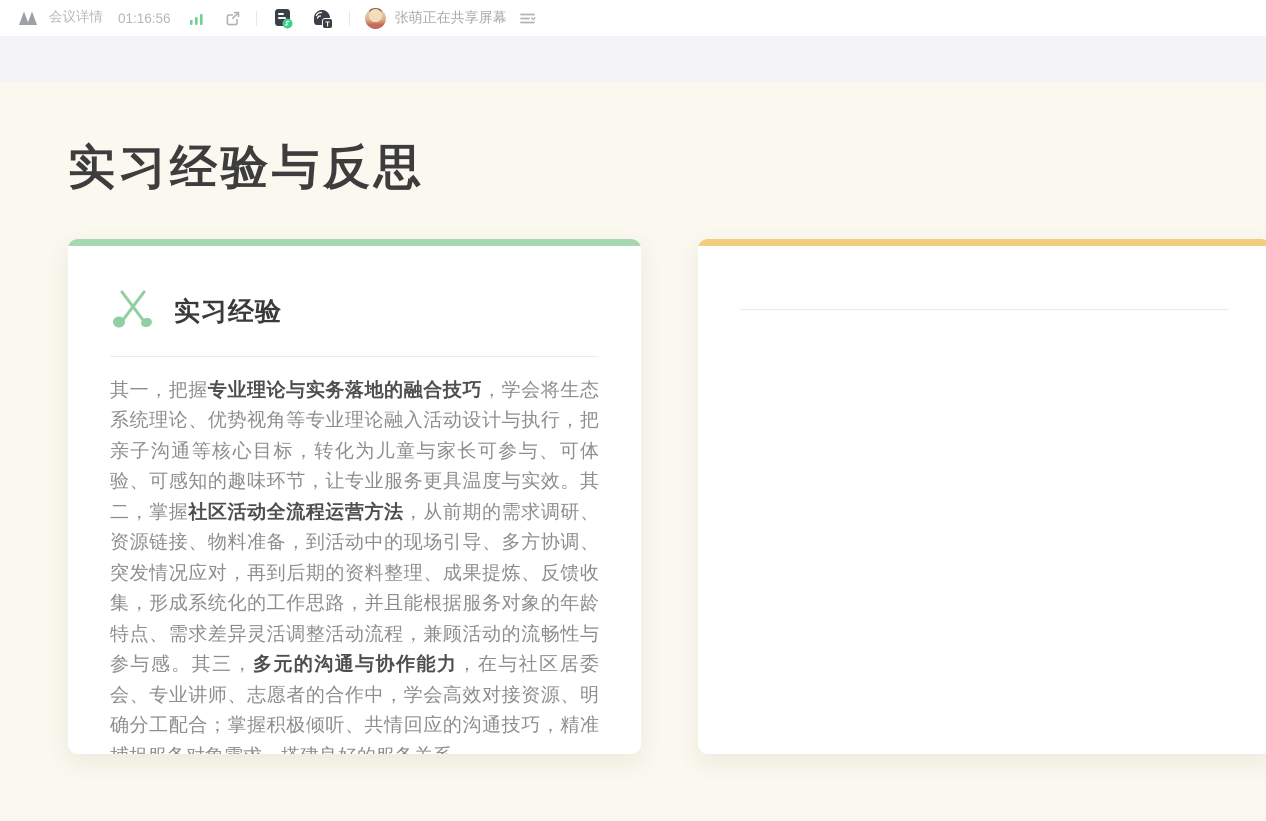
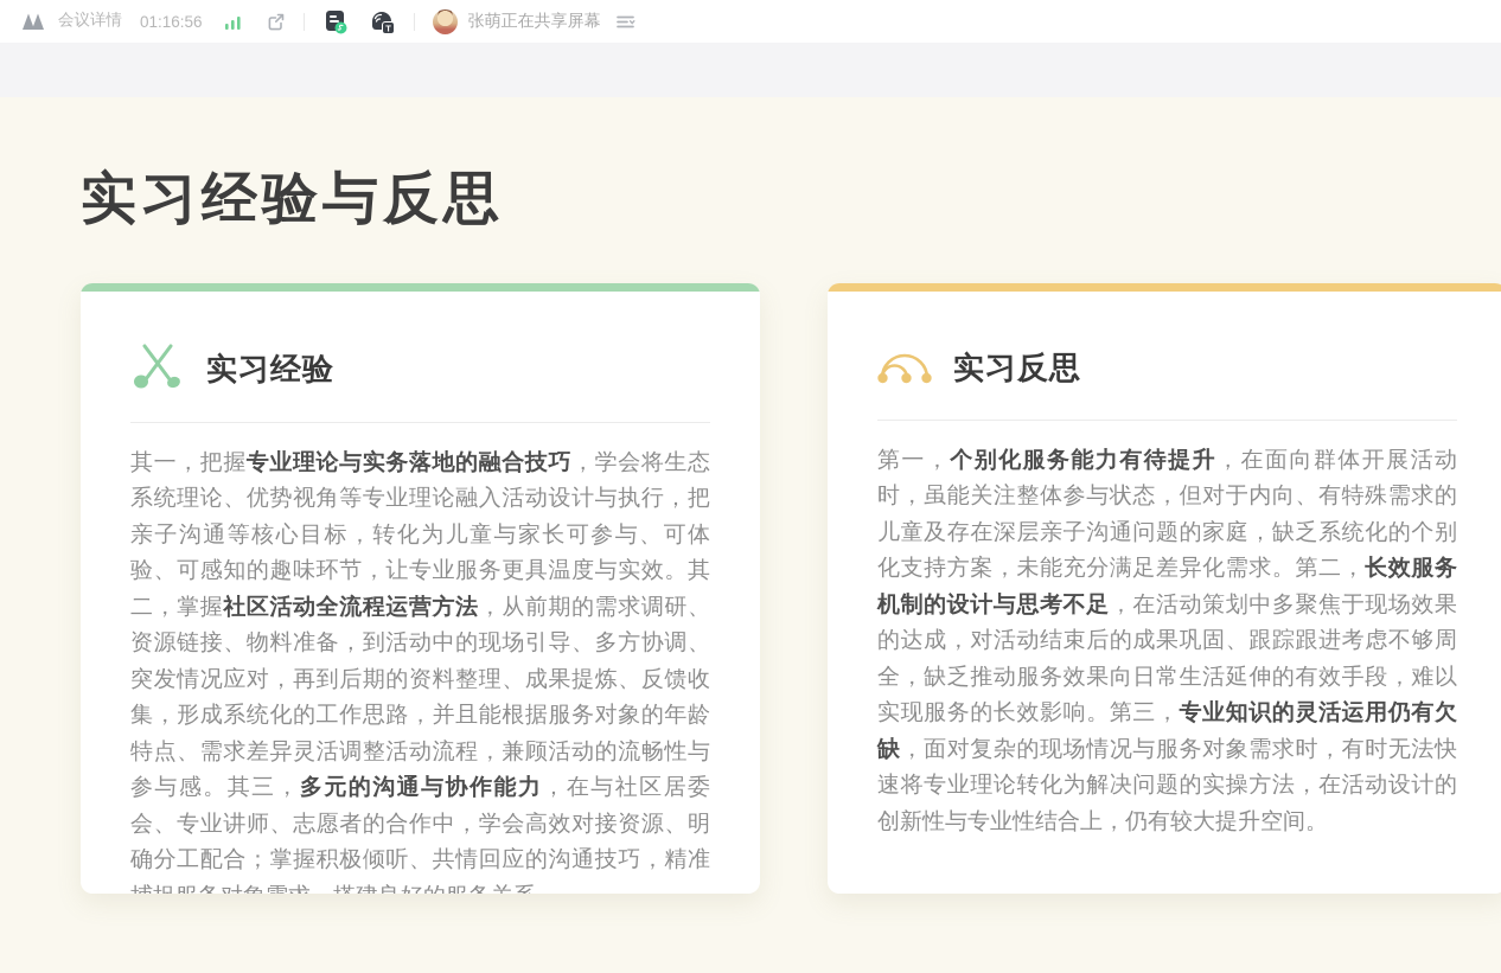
  会议详情
  01:16:56
  T
  张萌正在共享屏幕
  实习经验与反思
  实习经验
  其一，把握专业理论与实务落地的融合技巧，学会将生态系统理论、优势视角等专业理论融入活动设计与执行，把亲子沟通等核心目标，转化为儿童与家长可参与、可体验、可感知的趣味环节，让专业服务更具温度与实效。其二，掌握社区活动全流程运营方法，从前期的需求调研、资源链接、物料准备，到活动中的现场引导、多方协调、突发情况应对，再到后期的资料整理、成果提炼、反馈收集，形成系统化的工作思路，并且能根据服务对象的年龄特点、需求差异灵活调整活动流程，兼顾活动的流畅性与参与感。其三，多元的沟通与协作能力，在与社区居委会、专业讲师、志愿者的合作中，学会高效对接资源、明确分工配合；掌握积极倾听、共情回应的沟通技巧，精准
+ 实习反思
+ 第一，个别化服务能力有待提升，在面向群体开展活动时，虽能关注整体参与状态，但对于内向、有特殊需求的儿童及存在深层亲子沟通问题的家庭，缺乏系统化的个别化支持方案，未能充分满足差异化需求。第二，长效服务机制的设计与思考不足，在活动策划中多聚焦于现场效果的达成，对活动结束后的成果巩固、跟踪跟进考虑不够周全，缺乏推动服务效果向日常生活延伸的有效手段，难以实现服务的长效影响。第三，专业知识的灵活运用仍有欠缺，面对复杂的现场情况与服务对象需求时，有时无法快速将专业理论转化为解决问题的实操方法，在活动设计的创新性与专业性结合上，仍有较大提升空间。
